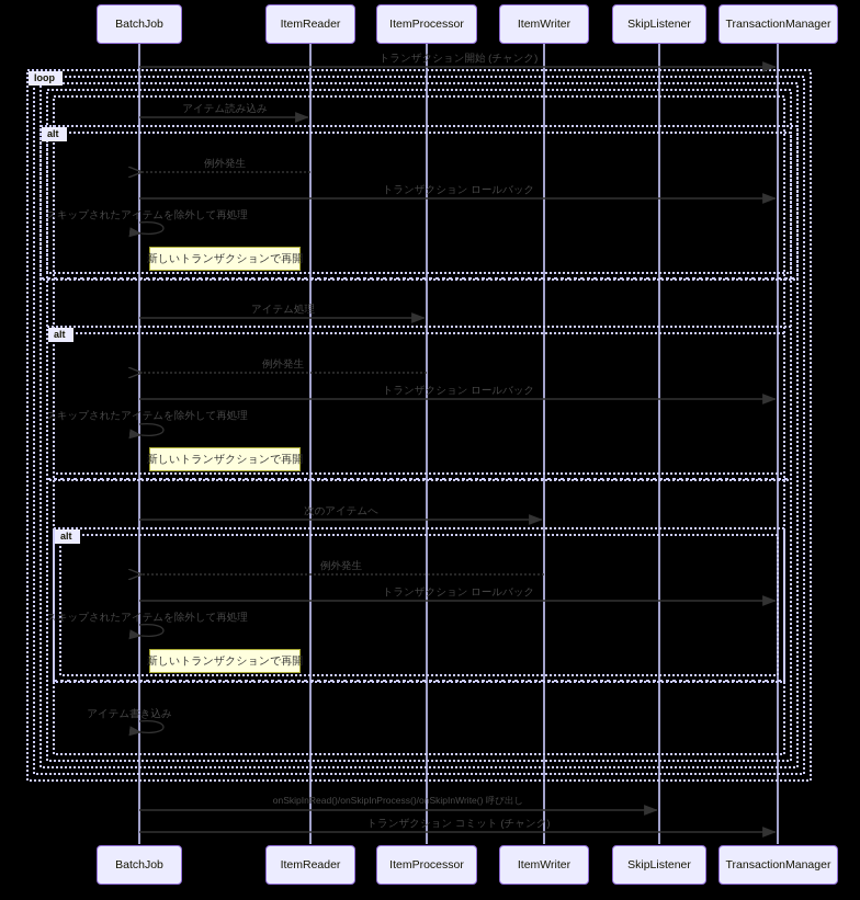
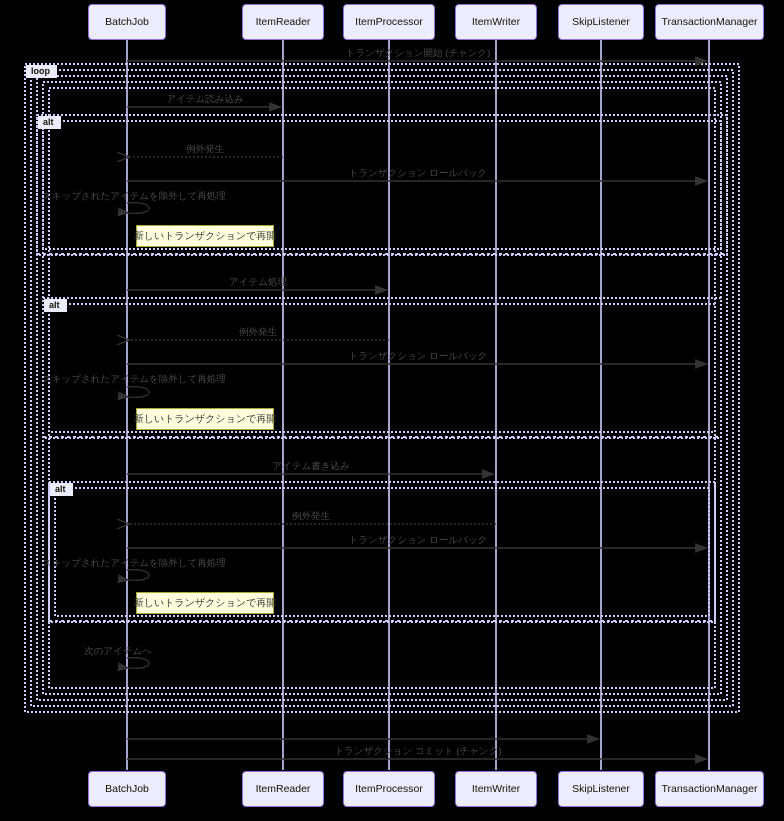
  BatchJob
  ItemReader
  ItemProcessor
  ItemWriter
  SkipListener
  TransactionManager
  BatchJob
  ItemReader
  ItemProcessor
  ItemWriter
  SkipListener
  TransactionManager
  loop
  alt
  alt
  alt
  トランザクション開始 (チャンク)
  アイテム読み込み
  例外発生
  トランザクション ロールバック
  スキップされたアイテムを除外して再処理
  アイテム処理
  例外発生
  トランザクション ロールバック
  スキップされたアイテムを除外して再処理
- 次のアイテムへ
+ アイテム書き込み
  例外発生
  トランザクション ロールバック
  スキップされたアイテムを除外して再処理
- アイテム書き込み
+ 次のアイテムへ
- onSkipInRead()/onSkipInProcess()/onSkipInWrite() 呼び出し
  トランザクション コミット (チャンク)
  新しいトランザクションで再開
  新しいトランザクションで再開
  新しいトランザクションで再開
